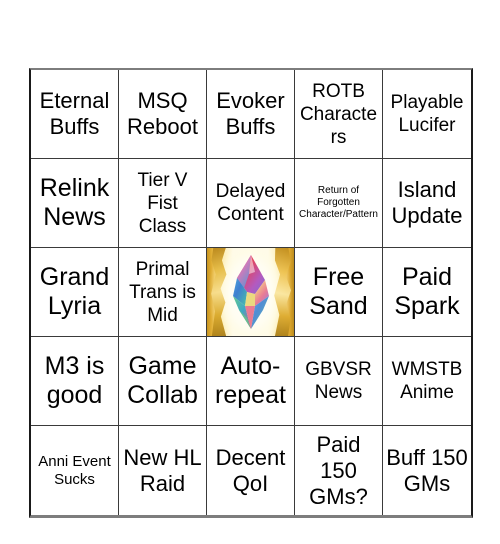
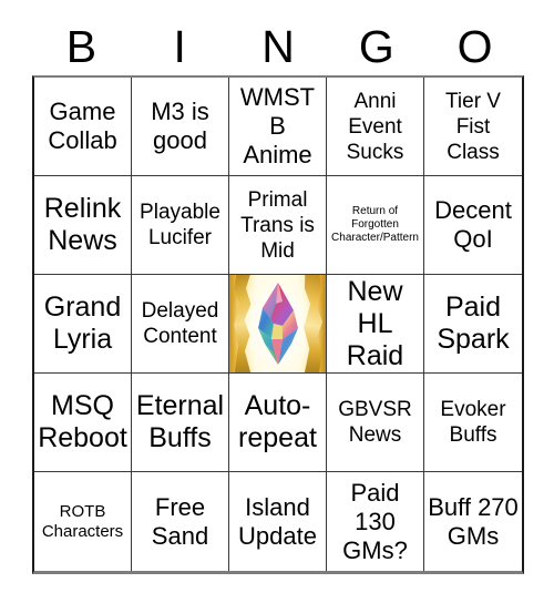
+ B
+ I
+ N
+ G
+ O
- Eternal Buffs
+ Game Collab
- MSQ Reboot
+ M3 is good
- Evoker Buffs
+ WMSTB Anime
- ROTB Characters
+ Anni Event Sucks
- Playable Lucifer
+ Tier V Fist Class
  Relink News
- Tier V Fist Class
+ Playable Lucifer
- Delayed Content
+ Primal Trans is Mid
  Return of Forgotten Character/Pattern
- Island Update
+ Decent QoI
  Grand Lyria
- Primal Trans is Mid
+ Delayed Content
- Free Sand
+ New HL Raid
  Paid Spark
- M3 is good
+ MSQ Reboot
- Game Collab
+ Eternal Buffs
  Auto-repeat
  GBVSR News
- WMSTB Anime
+ Evoker Buffs
- Anni Event Sucks
+ ROTB Characters
- New HL Raid
+ Free Sand
- Decent QoI
+ Island Update
- Paid 150 GMs?
+ Paid 130 GMs?
- Buff 150 GMs
+ Buff 270 GMs
